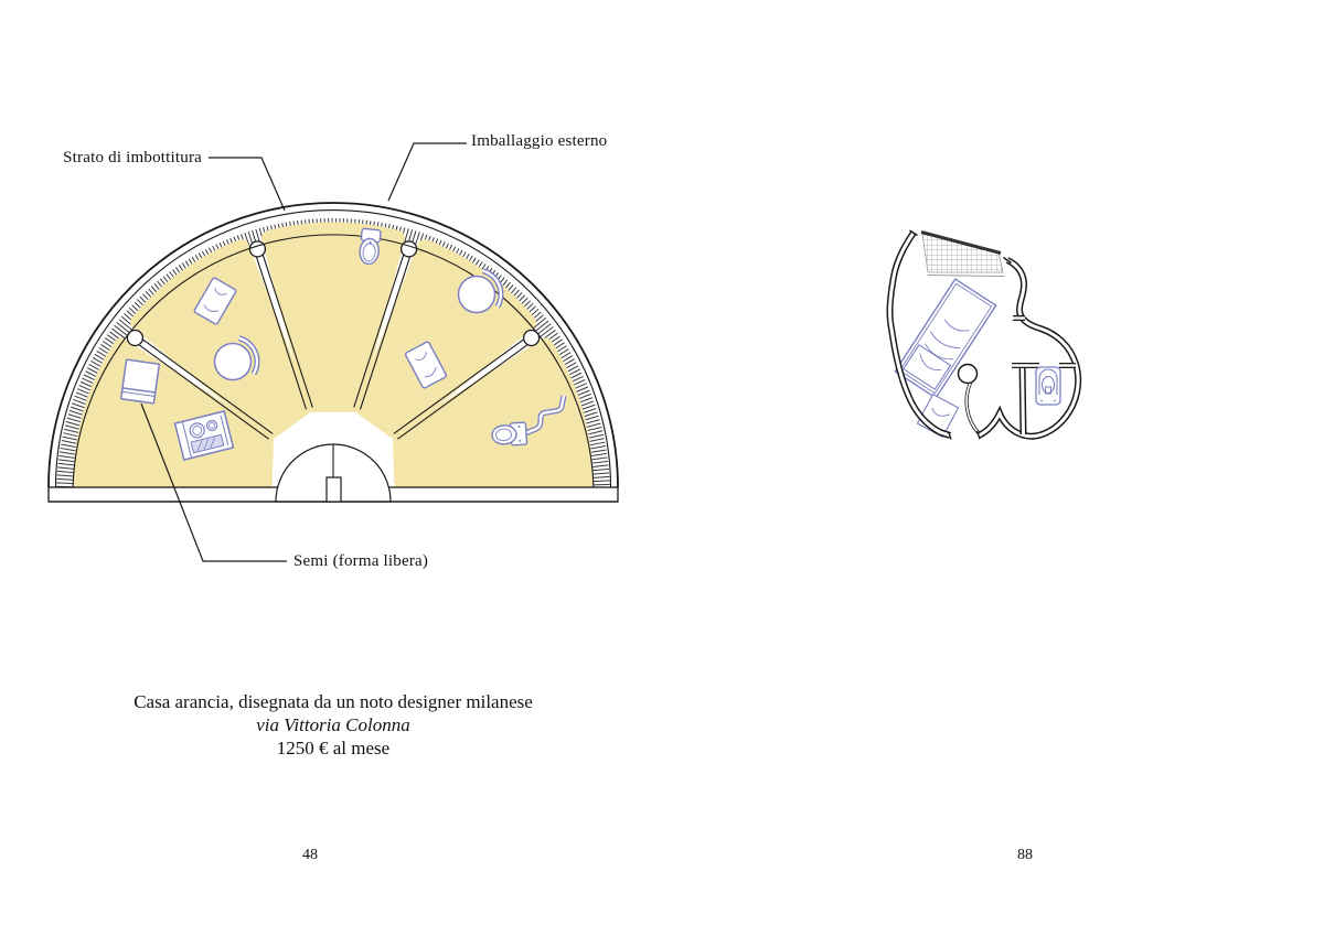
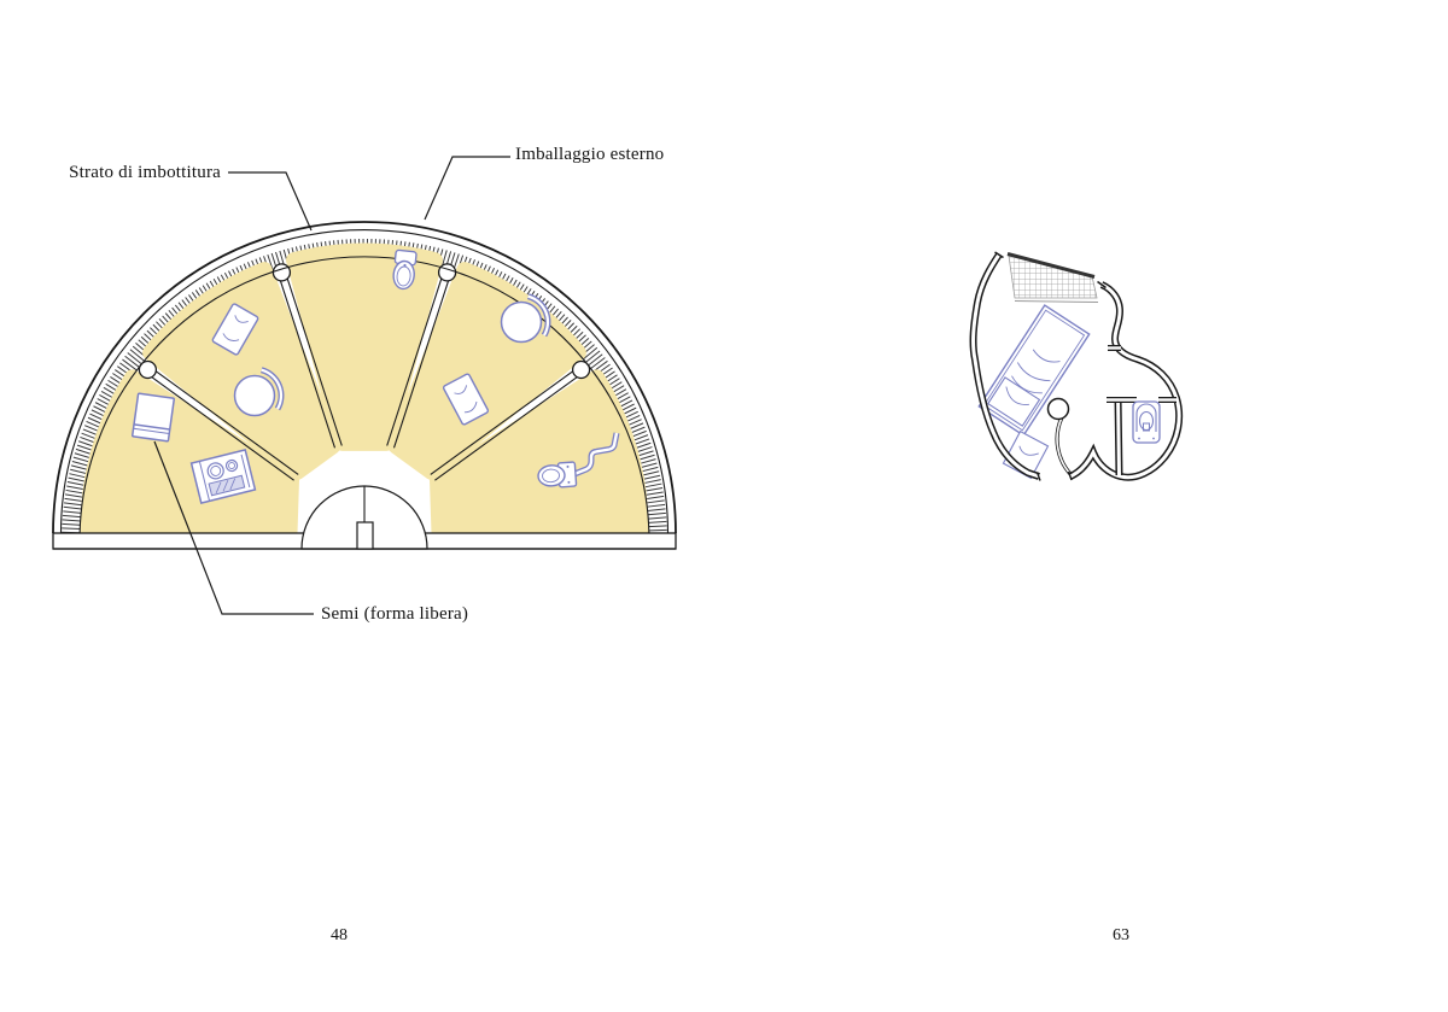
  Strato di imbottitura
  Imballaggio esterno
  Semi (forma libera)
- Casa arancia, disegnata da un noto designer milanese
- via Vittoria Colonna
- 1250 € al mese
  48
- 88
+ 63
